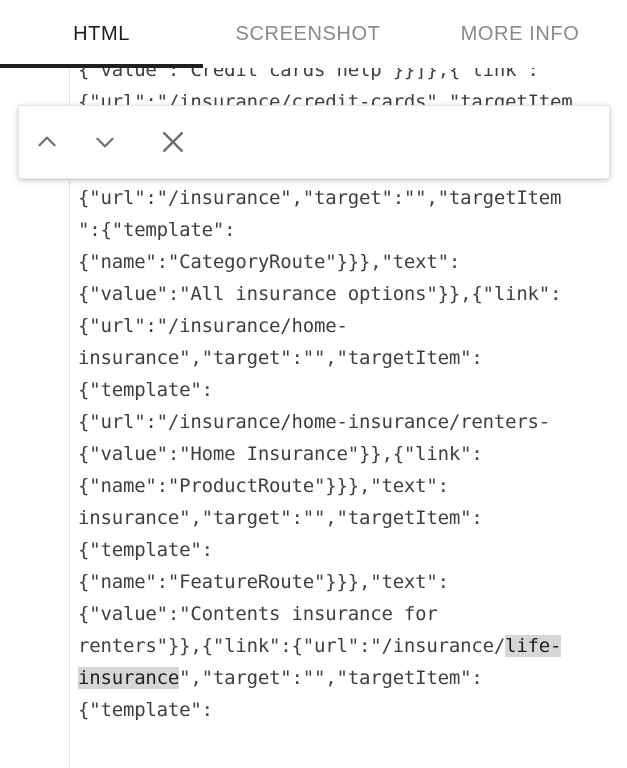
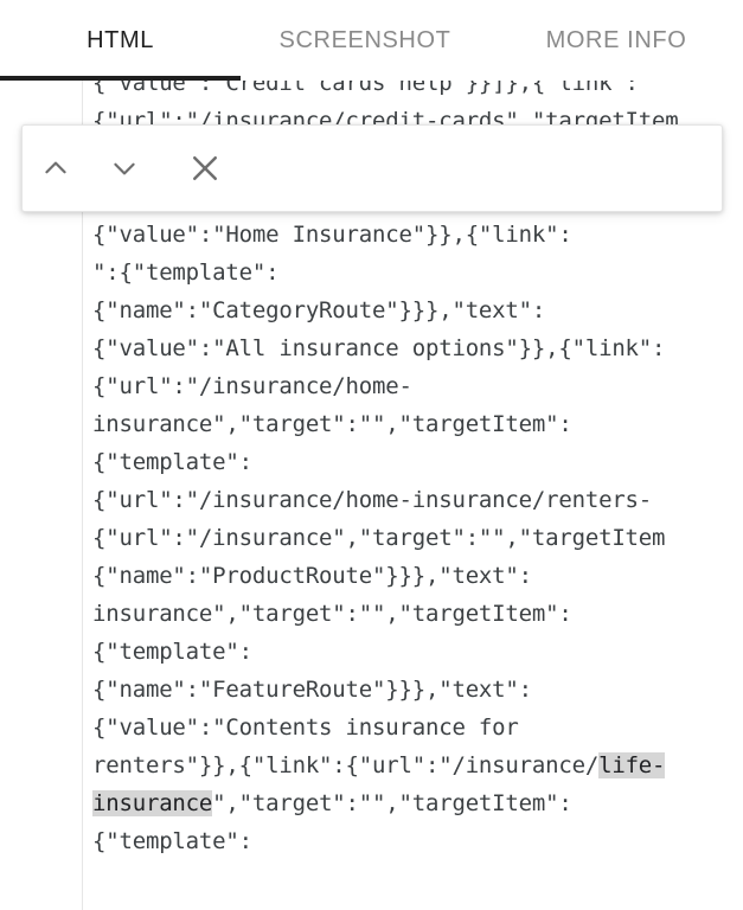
  HTML
  SCREENSHOT
  MORE INFO
  {"value":"Credit cards help"}}]},{"link":
  {"url":"/insurance/credit-cards","targetItem
- {"url":"/insurance","target":"","targetItem
+ {"value":"Home Insurance"}},{"link":
  ":{"template":
  {"name":"CategoryRoute"}}},"text":
  {"value":"All insurance options"}},{"link":
  {"url":"/insurance/home-
  insurance","target":"","targetItem":
  {"template":
  {"url":"/insurance/home-insurance/renters-
- {"value":"Home Insurance"}},{"link":
+ {"url":"/insurance","target":"","targetItem
  {"name":"ProductRoute"}}},"text":
  insurance","target":"","targetItem":
  {"template":
  {"name":"FeatureRoute"}}},"text":
  {"value":"Contents insurance for
  renters"}},{"link":{"url":"/insurance/life-
  insurance","target":"","targetItem":
  {"template":
